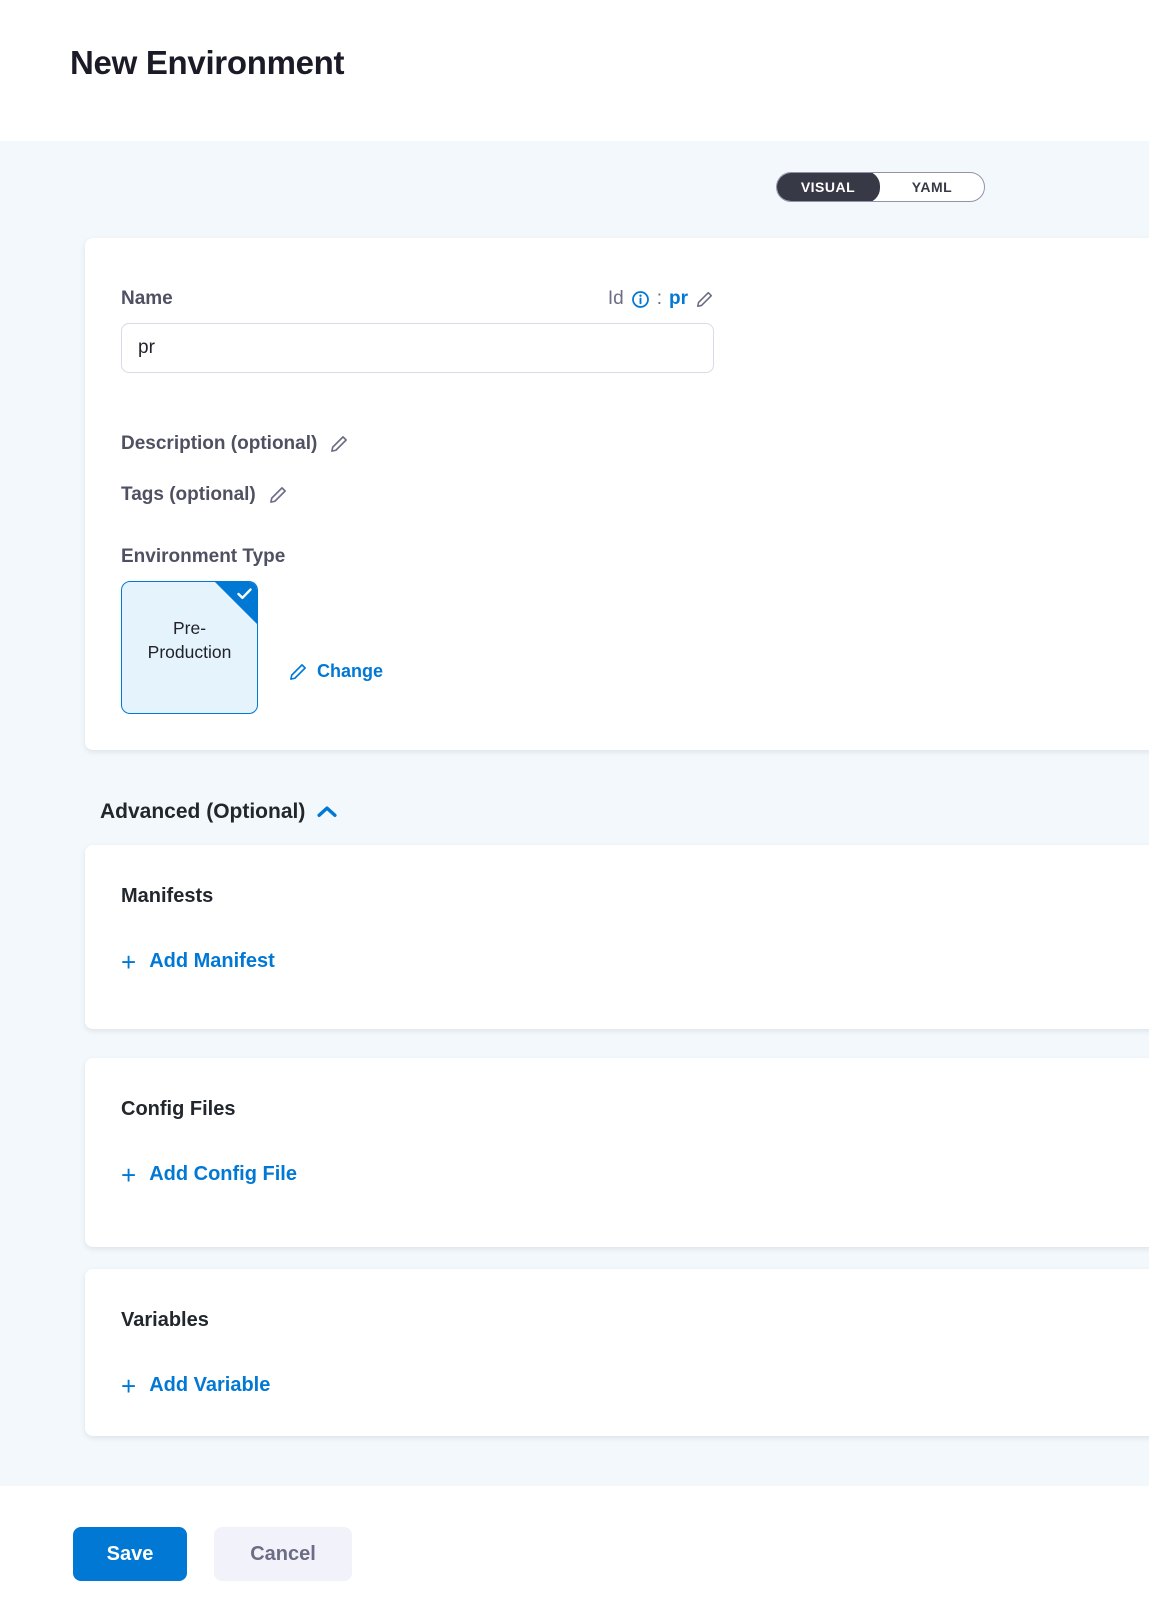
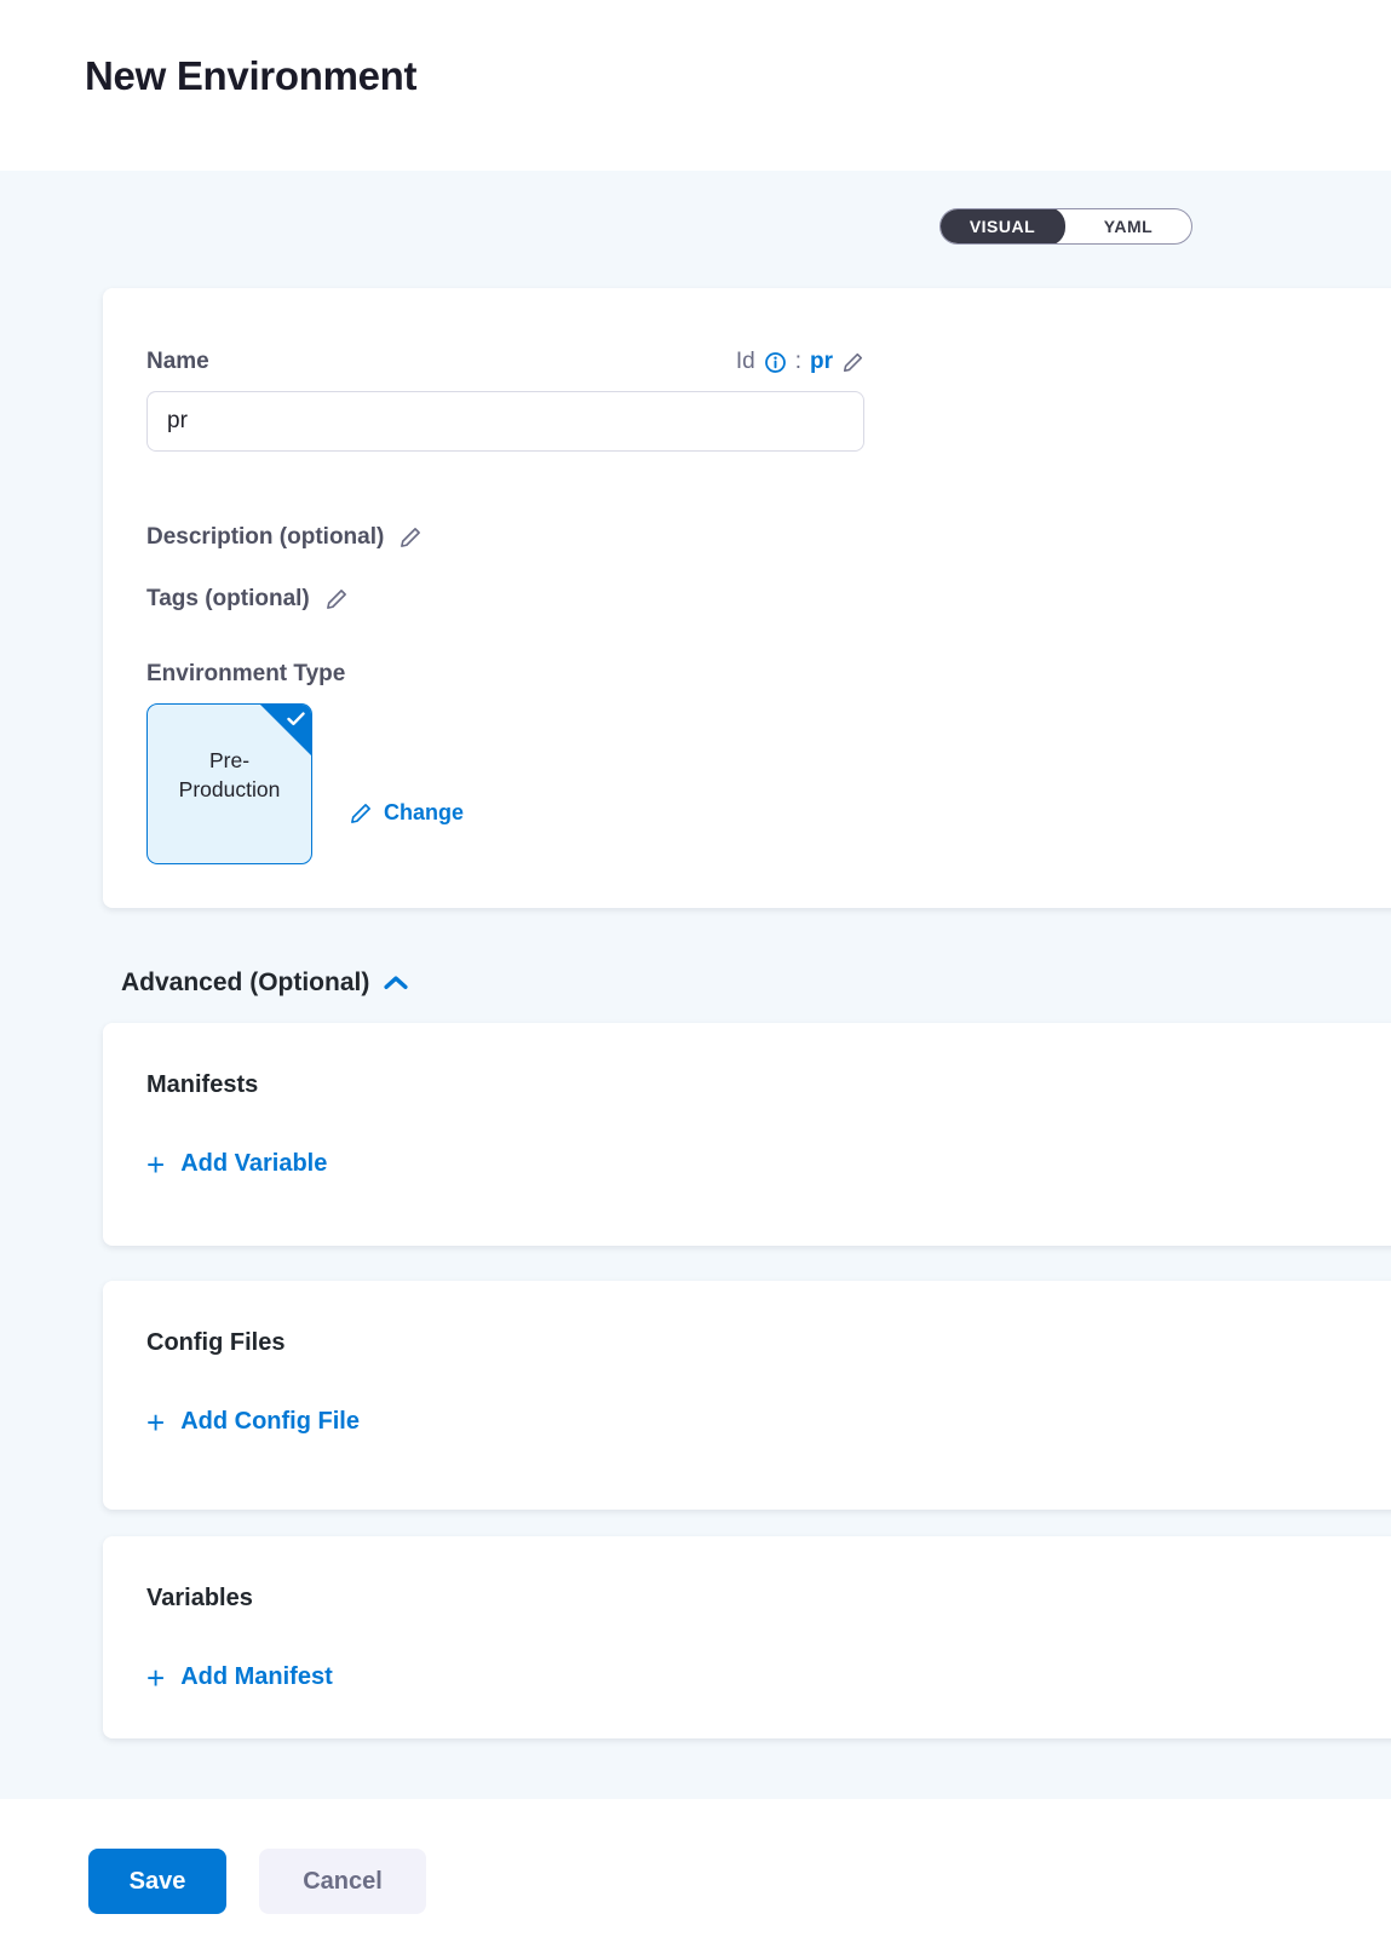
  New Environment
  VISUAL
  YAML
  Name
  Id
  :
  pr
  pr
  Description (optional)
  Tags (optional)
  Environment Type
  Pre-Production
  Change
  Advanced (Optional)
  Manifests
  +
- Add Manifest
+ Add Variable
  Config Files
  +
  Add Config File
  Variables
  +
- Add Variable
+ Add Manifest
  Save
  Cancel
